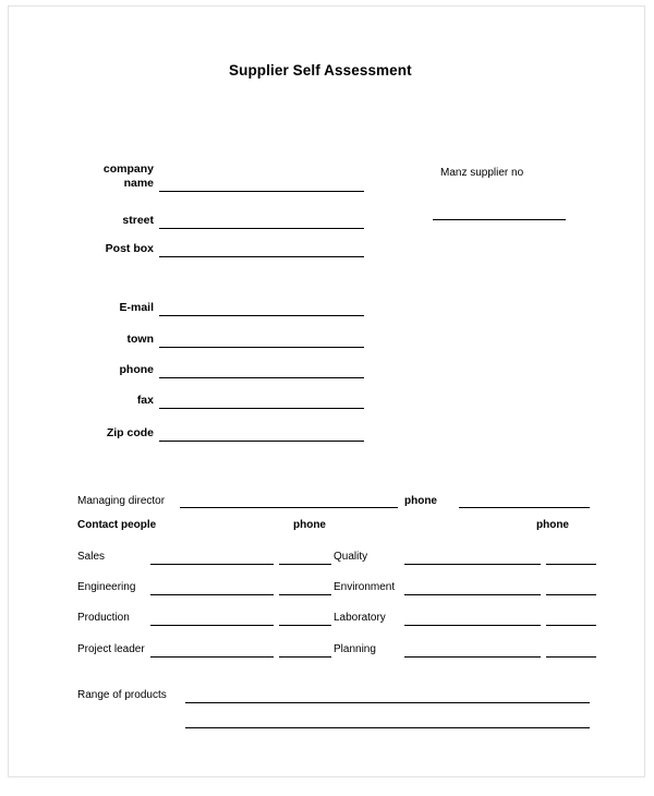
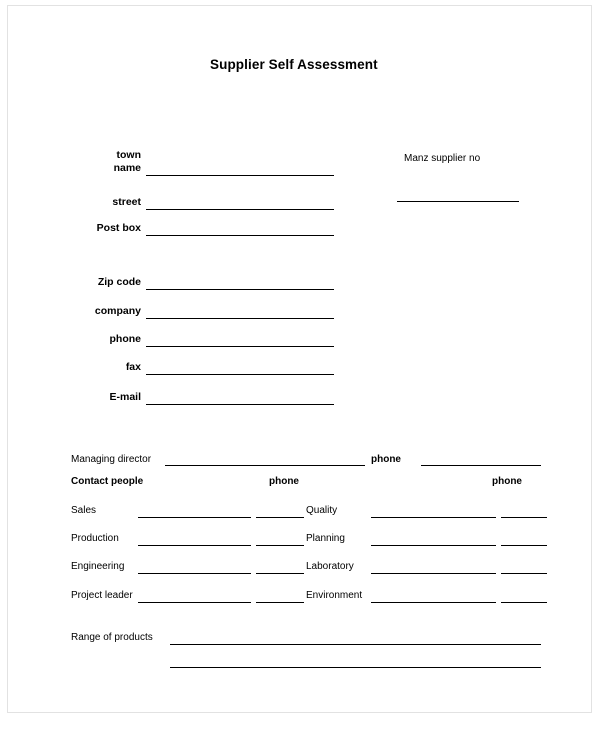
  Supplier Self Assessment
- company
+ town
  name
  street
  Post box
- E-mail
+ Zip code
- town
+ company
  phone
  fax
- Zip code
+ E-mail
  Manz supplier no
  Managing director
  phone
  Contact people
  phone
  phone
  Sales
  Quality
- Engineering
+ Production
- Environment
+ Planning
- Production
+ Engineering
  Laboratory
  Project leader
- Planning
+ Environment
  Range of products
